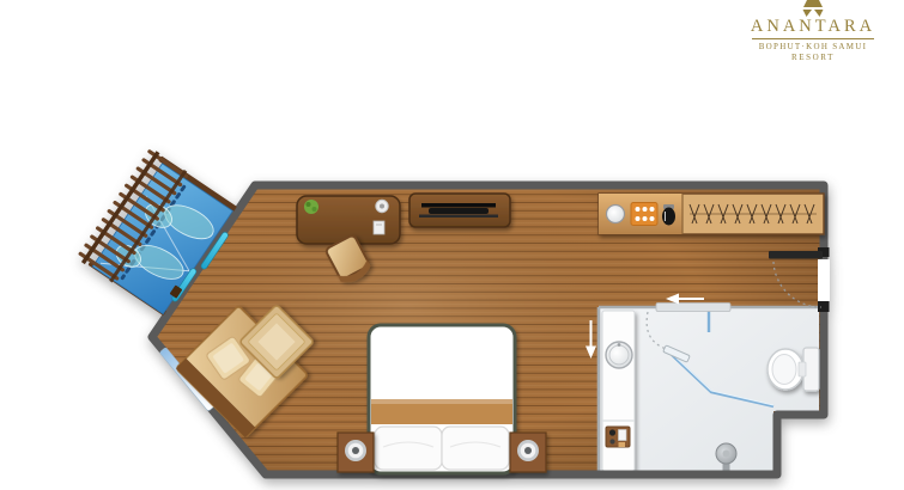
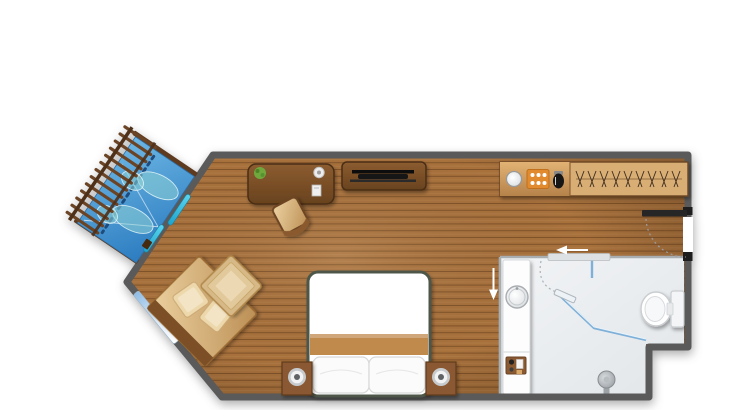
- ANANTARA
- BOPHUT·KOH SAMUI
- RESORT
